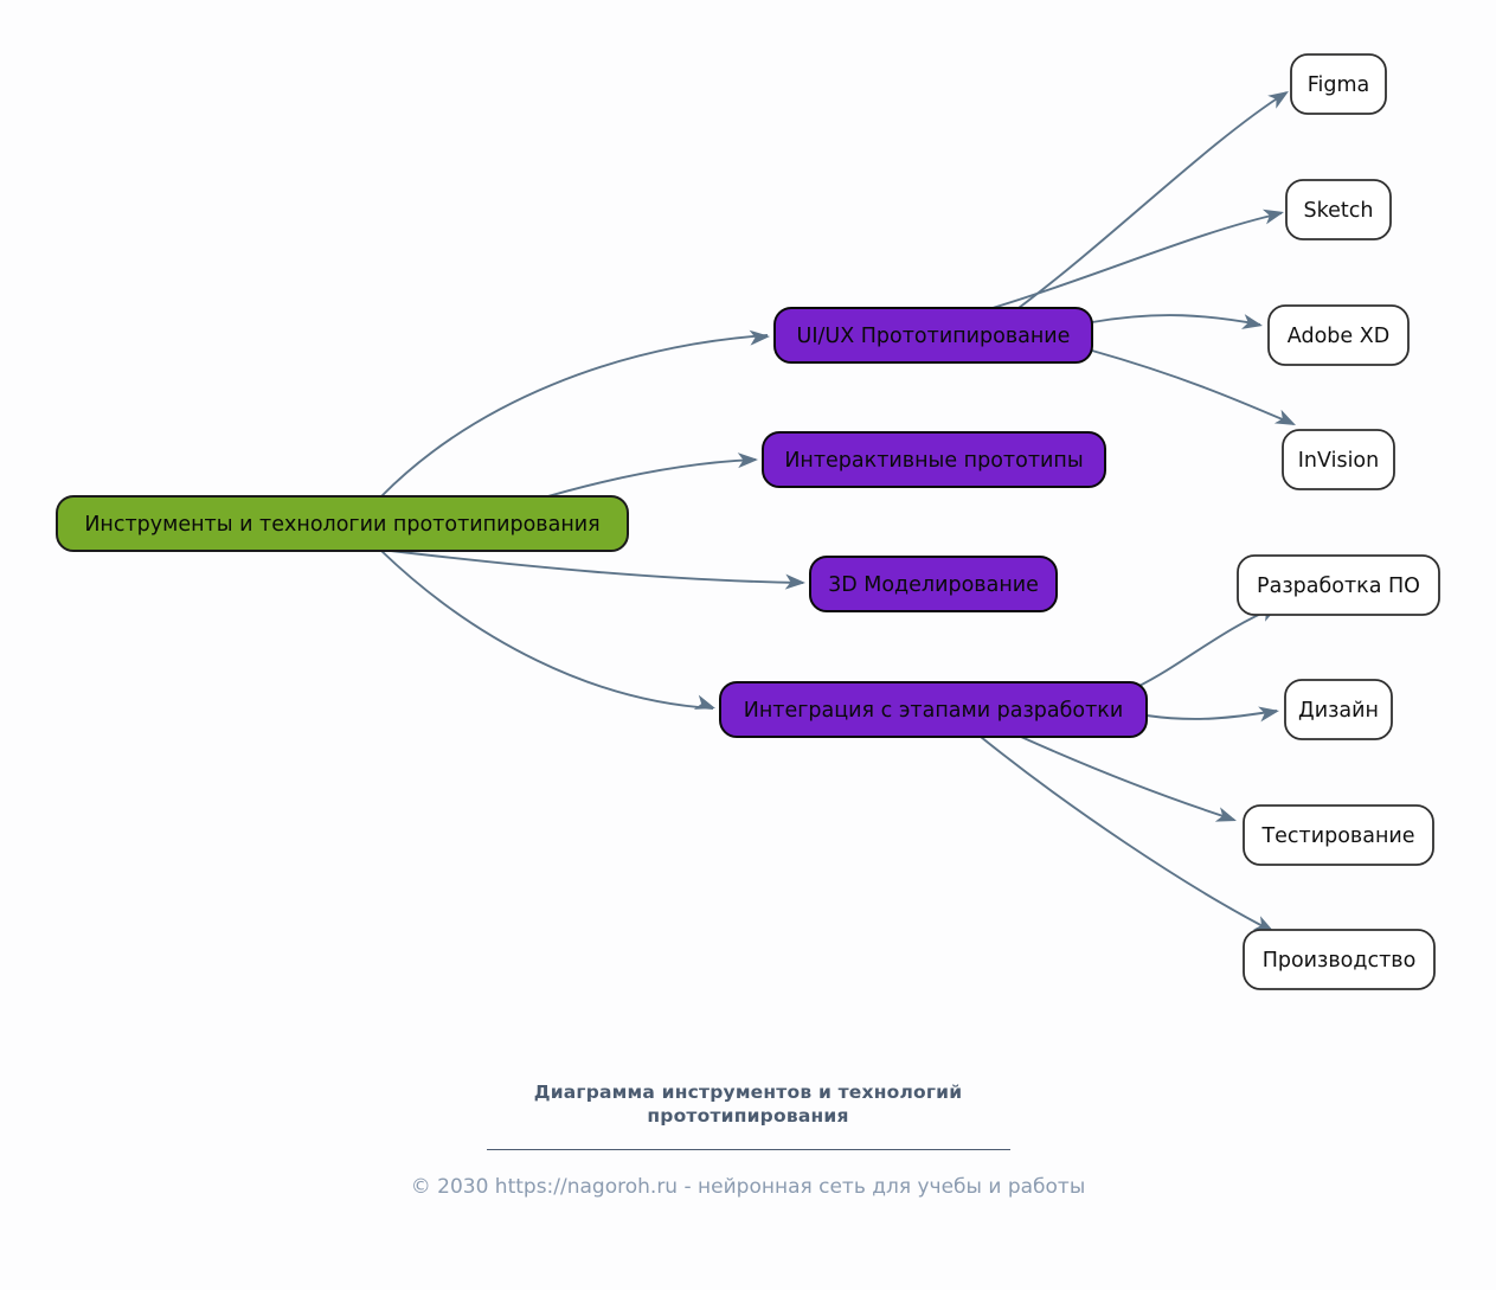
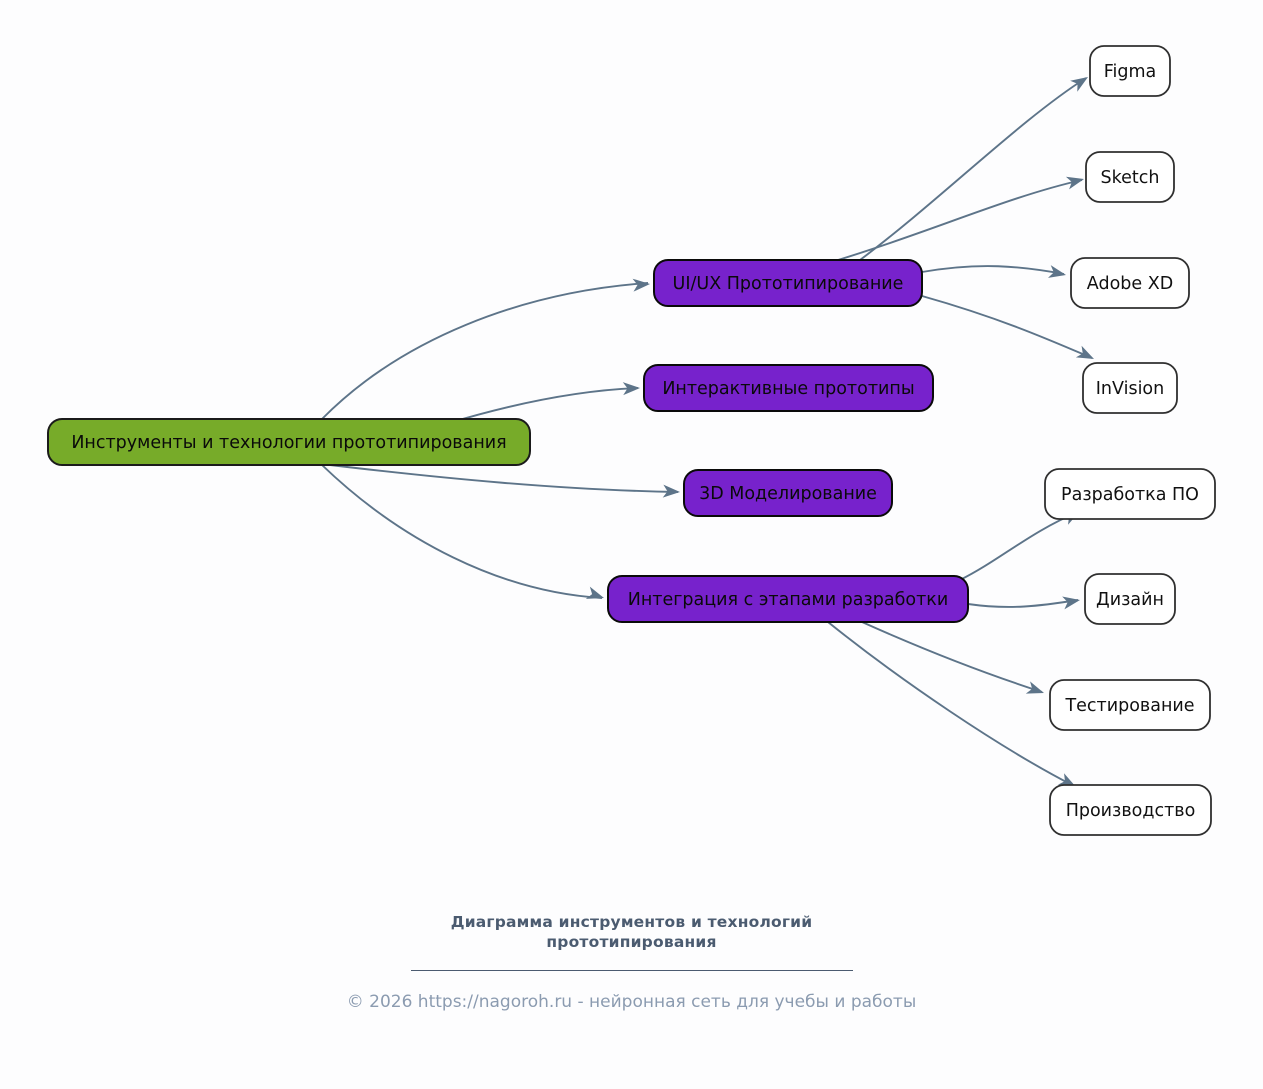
  Инструменты и технологии прототипирования
  UI/UX Прототипирование
  Интерактивные прототипы
  3D Моделирование
  Интеграция с этапами разработки
  Figma
  Sketch
  Adobe XD
  InVision
  Разработка ПО
  Дизайн
  Тестирование
  Производство
  Диаграмма инструментов и технологий
  прототипирования
- © 2030 https://nagoroh.ru - нейронная сеть для учебы и работы
+ © 2026 https://nagoroh.ru - нейронная сеть для учебы и работы
